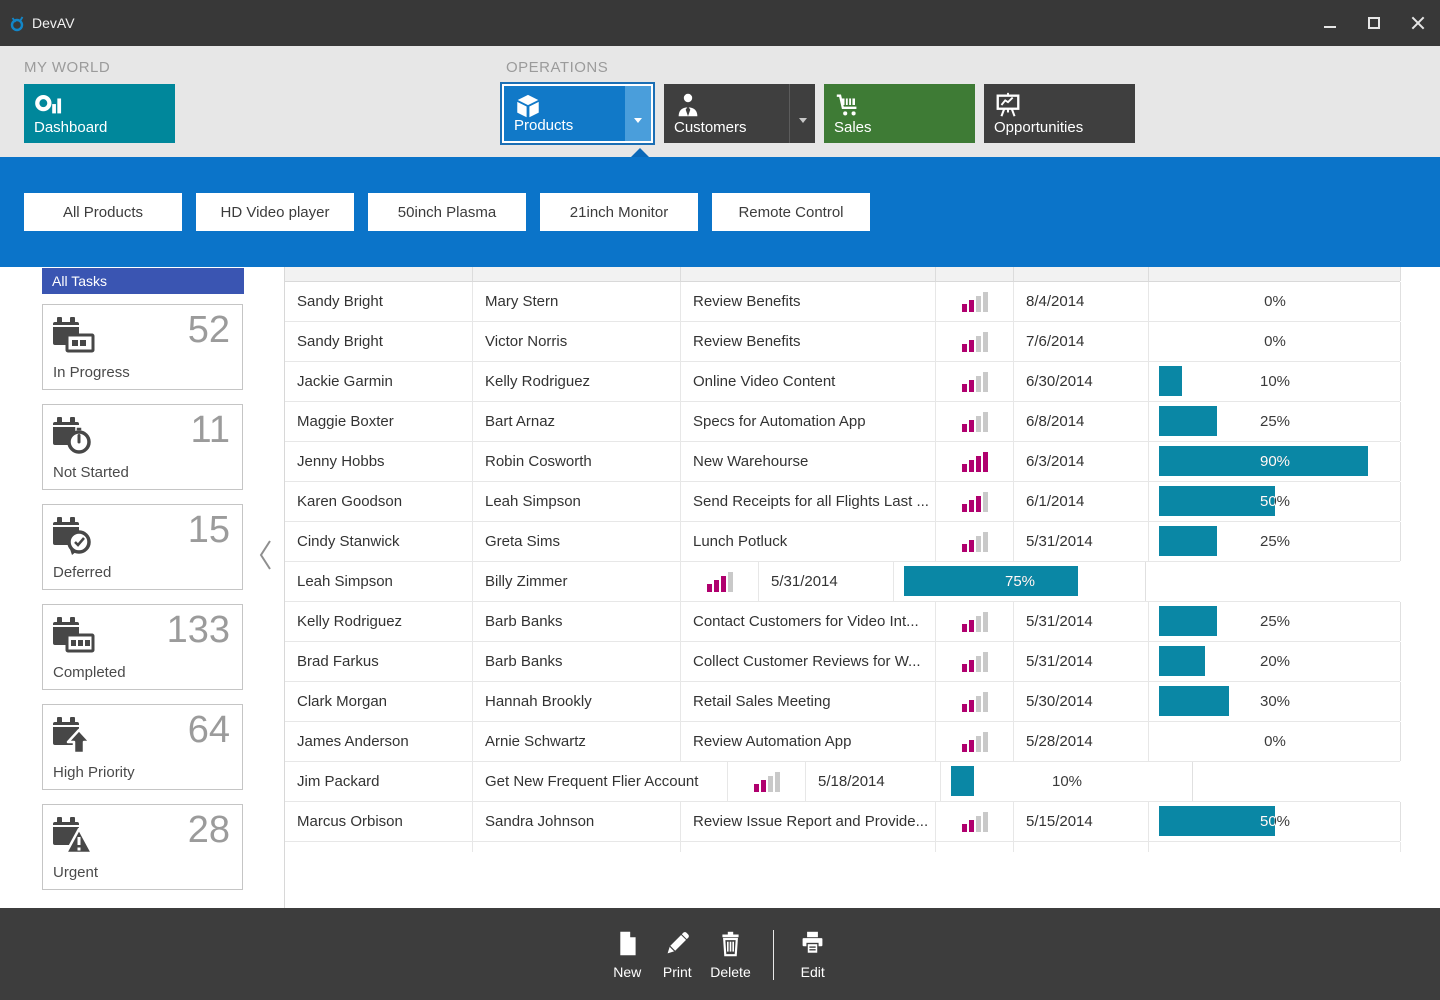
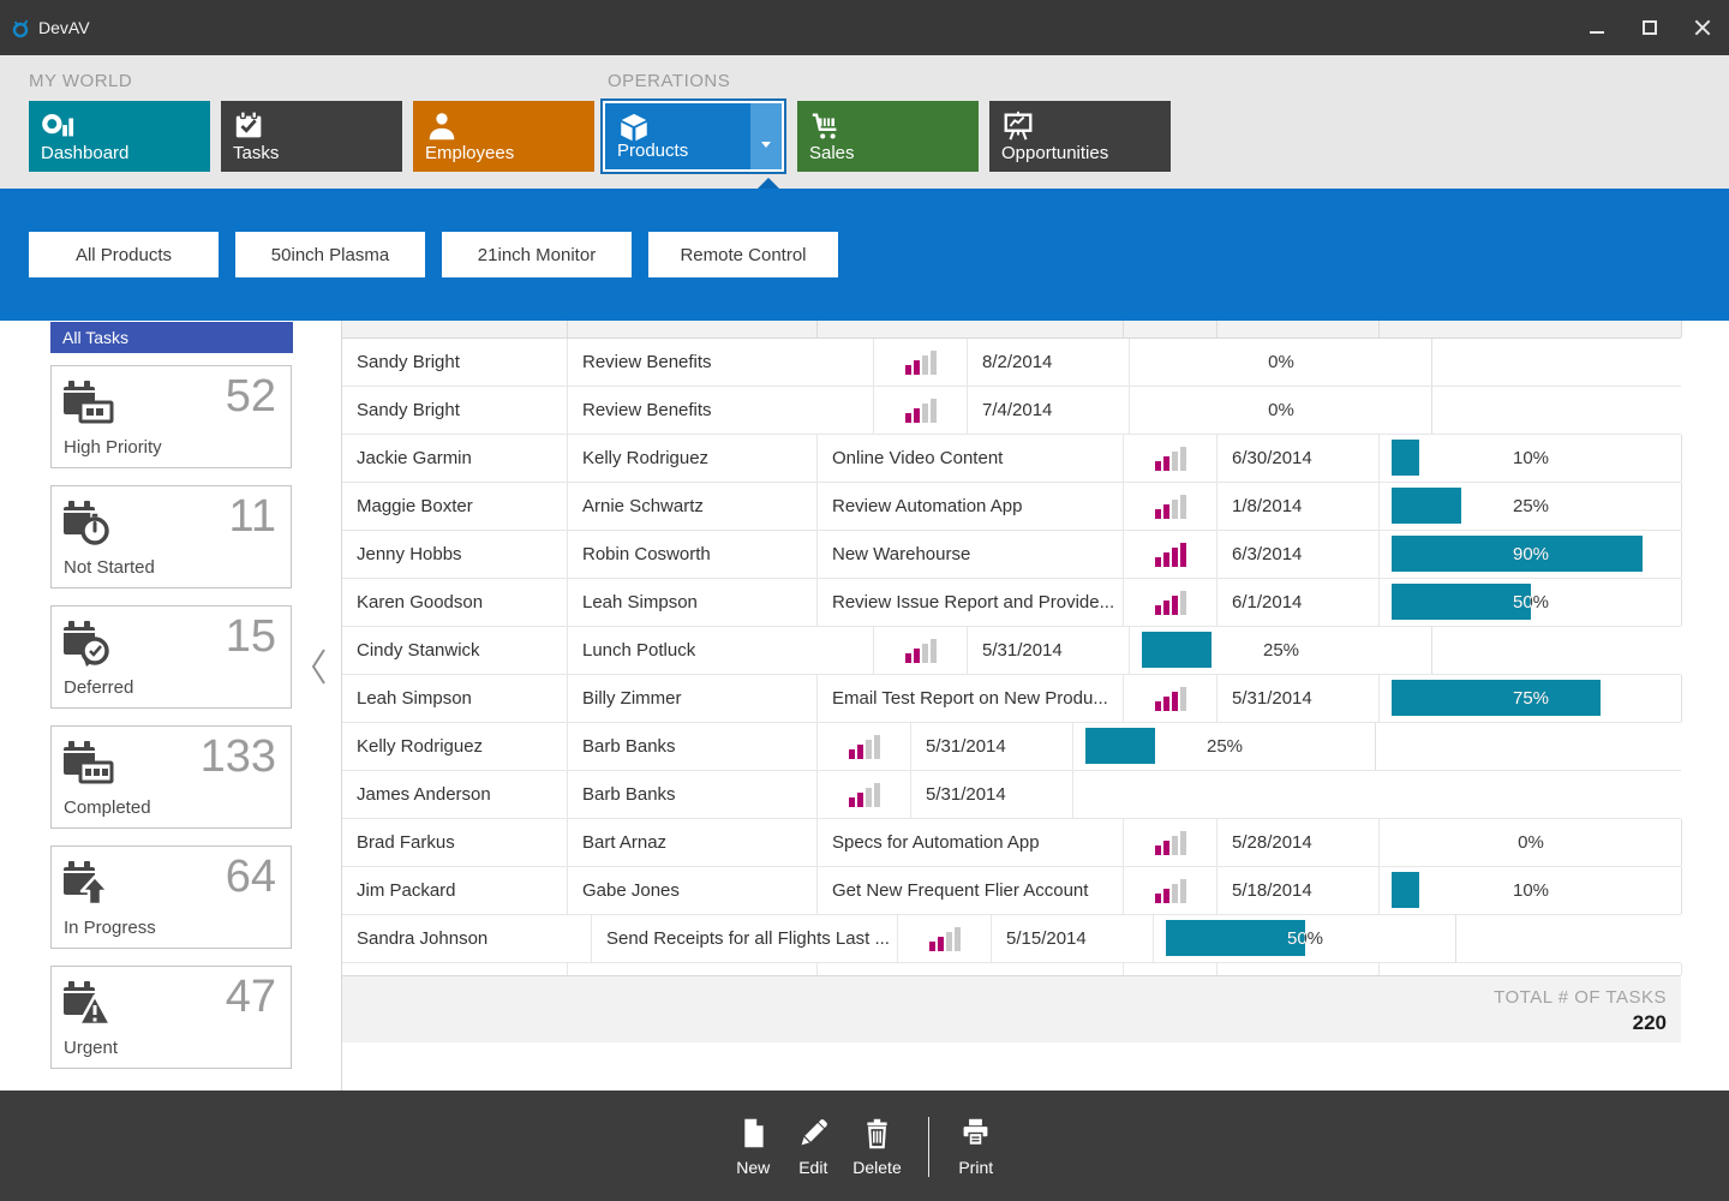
  DevAV
  MY WORLD
  OPERATIONS
  Dashboard
+ Tasks
+ Employees
  Products
- Customers
  Sales
  Opportunities
  All Products
- HD Video player
  50inch Plasma
  21inch Monitor
  Remote Control
  All Tasks
  52
- In Progress
+ High Priority
  11
  Not Started
  15
  Deferred
  133
  Completed
  64
- High Priority
+ In Progress
- 28
+ 47
  Urgent
  Sandy Bright
- Mary Stern
  Review Benefits
- 8/4/2014
+ 8/2/2014
  0%
  Sandy Bright
- Victor Norris
  Review Benefits
- 7/6/2014
+ 7/4/2014
  0%
  Jackie Garmin
  Kelly Rodriguez
  Online Video Content
  6/30/2014
  10%
  Maggie Boxter
- Bart Arnaz
+ Arnie Schwartz
- Specs for Automation App
+ Review Automation App
- 6/8/2014
+ 1/8/2014
  25%
  Jenny Hobbs
  Robin Cosworth
  New Warehourse
  6/3/2014
  90%
  Karen Goodson
  Leah Simpson
- Send Receipts for all Flights Last ...
+ Review Issue Report and Provide...
  6/1/2014
  50%
  Cindy Stanwick
- Greta Sims
  Lunch Potluck
  5/31/2014
  25%
  Leah Simpson
  Billy Zimmer
+ Email Test Report on New Produ...
  5/31/2014
  75%
  Kelly Rodriguez
  Barb Banks
- Contact Customers for Video Int...
  5/31/2014
  25%
- Brad Farkus
+ James Anderson
  Barb Banks
- Collect Customer Reviews for W...
  5/31/2014
- 20%
- Clark Morgan
- Hannah Brookly
- Retail Sales Meeting
- 5/30/2014
- 30%
- James Anderson
+ Brad Farkus
- Arnie Schwartz
+ Bart Arnaz
- Review Automation App
+ Specs for Automation App
  5/28/2014
  0%
  Jim Packard
+ Gabe Jones
  Get New Frequent Flier Account
  5/18/2014
  10%
- Marcus Orbison
  Sandra Johnson
- Review Issue Report and Provide...
+ Send Receipts for all Flights Last ...
  5/15/2014
  50%
+ TOTAL # OF TASKS
+ 220
  New
- Print
+ Edit
  Delete
- Edit
+ Print
